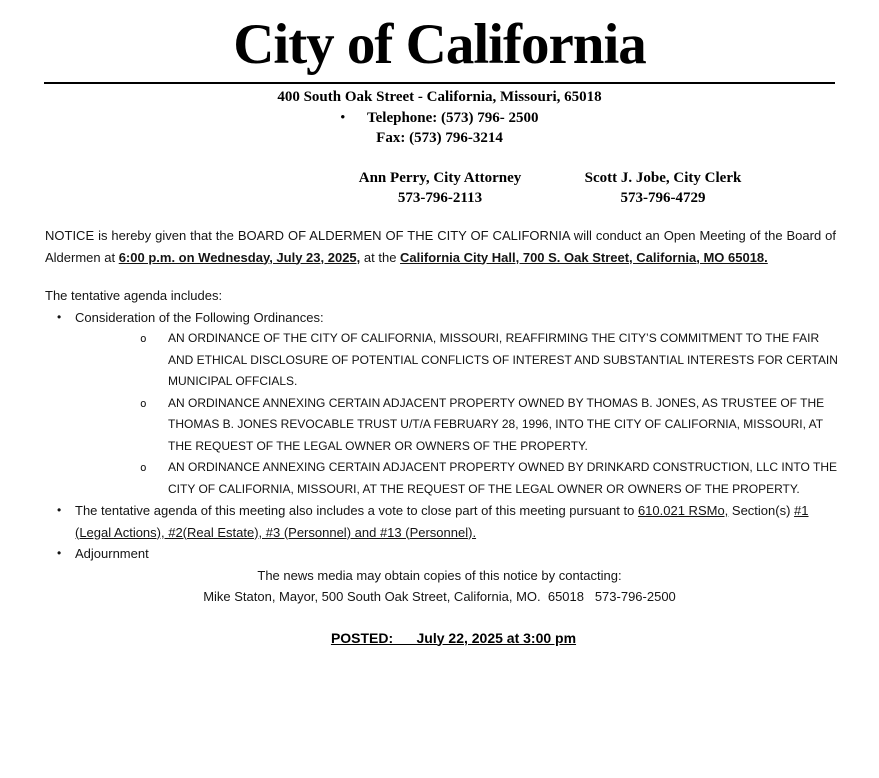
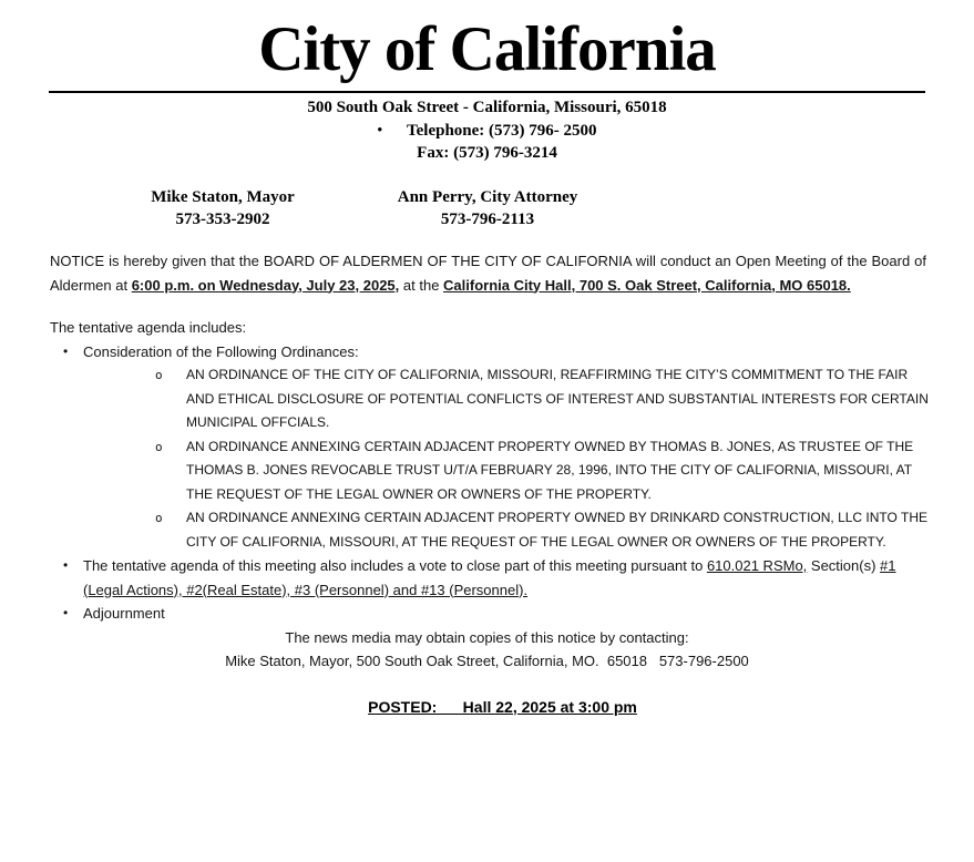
  City of California
- 400 South Oak Street - California, Missouri, 65018
+ 500 South Oak Street - California, Missouri, 65018
  • Telephone: (573) 796- 2500
  Fax: (573) 796-3214
+ Mike Staton, Mayor
+ 573-353-2902
  Ann Perry, City Attorney
  573-796-2113
- Scott J. Jobe, City Clerk
- 573-796-4729
  NOTICE is hereby given that the BOARD OF ALDERMEN OF THE CITY OF CALIFORNIA will conduct an Open Meeting of the Board of Aldermen at 6:00 p.m. on Wednesday, July 23, 2025, at the California City Hall, 700 S. Oak Street, California, MO 65018.
  The tentative agenda includes:
  •
  Consideration of the Following Ordinances:
  o
  AN ORDINANCE OF THE CITY OF CALIFORNIA, MISSOURI, REAFFIRMING THE CITY’S COMMITMENT TO THE FAIR AND ETHICAL DISCLOSURE OF POTENTIAL CONFLICTS OF INTEREST AND SUBSTANTIAL INTERESTS FOR CERTAIN MUNICIPAL OFFCIALS.
  o
  AN ORDINANCE ANNEXING CERTAIN ADJACENT PROPERTY OWNED BY THOMAS B. JONES, AS TRUSTEE OF THE THOMAS B. JONES REVOCABLE TRUST U/T/A FEBRUARY 28, 1996, INTO THE CITY OF CALIFORNIA, MISSOURI, AT THE REQUEST OF THE LEGAL OWNER OR OWNERS OF THE PROPERTY.
  o
  AN ORDINANCE ANNEXING CERTAIN ADJACENT PROPERTY OWNED BY DRINKARD CONSTRUCTION, LLC INTO THE CITY OF CALIFORNIA, MISSOURI, AT THE REQUEST OF THE LEGAL OWNER OR OWNERS OF THE PROPERTY.
  •
  The tentative agenda of this meeting also includes a vote to close part of this meeting pursuant to 610.021 RSMo, Section(s) #1 (Legal Actions), #2(Real Estate), #3 (Personnel) and #13 (Personnel).
  •
  Adjournment
  The news media may obtain copies of this notice by contacting:
  Mike Staton, Mayor, 500 South Oak Street, California, MO. 65018 573-796-2500
- POSTED: July 22, 2025 at 3:00 pm
+ POSTED: Hall 22, 2025 at 3:00 pm
